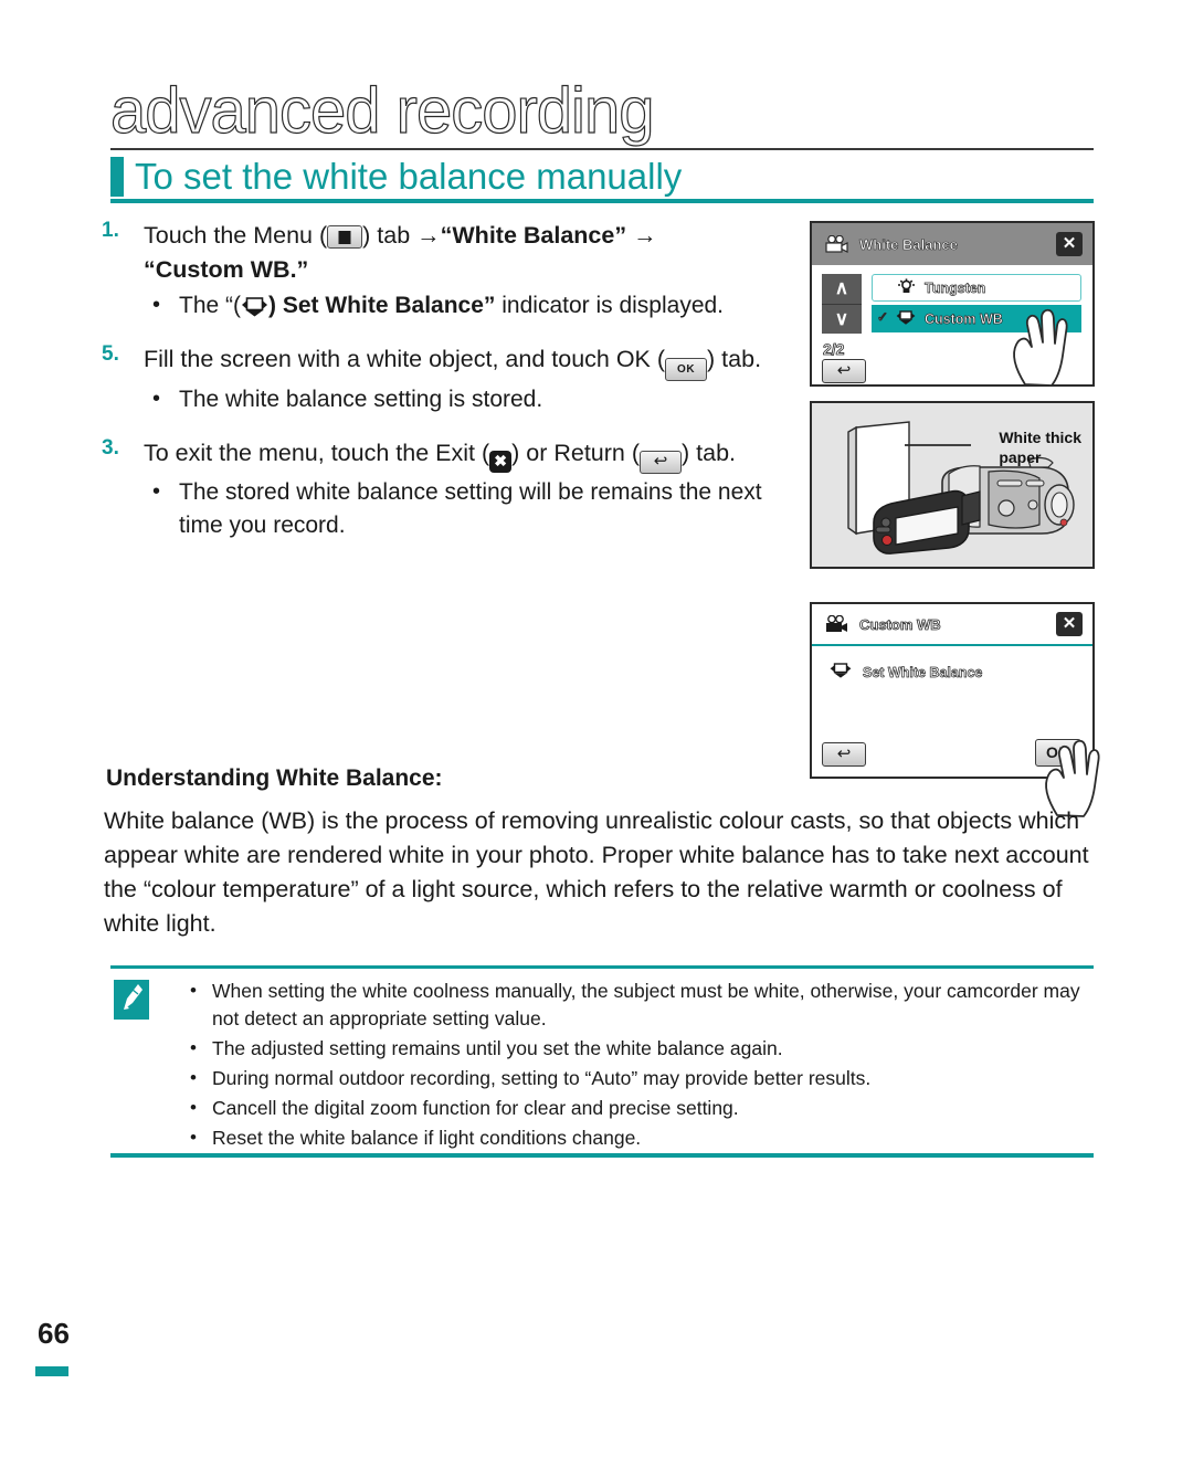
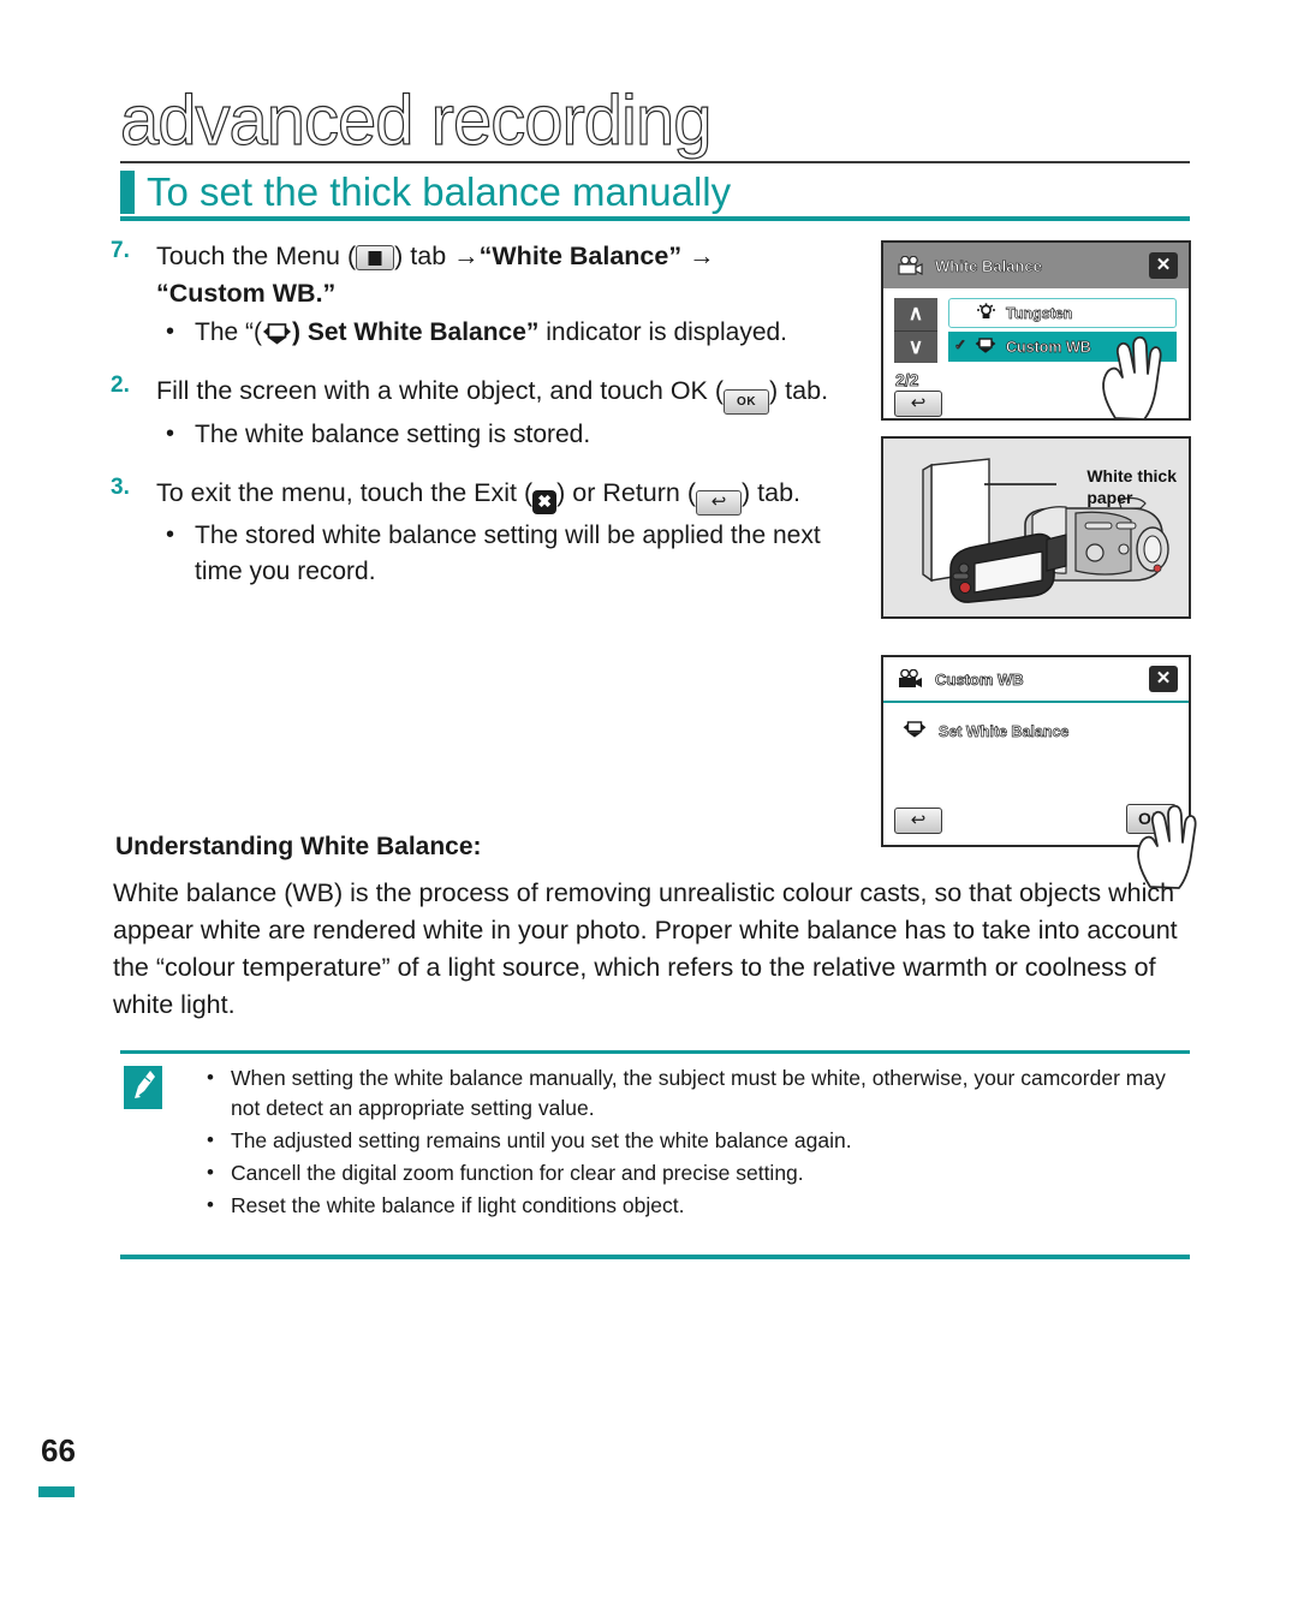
  advanced recording
- To set the white balance manually
+ To set the thick balance manually
- 1.
+ 7.
  Touch the Menu ( ) tab →“White Balance” →
  “Custom WB.”
  The “( ) Set White Balance” indicator is displayed.
- 5.
+ 2.
  Fill the screen with a white object, and touch OK ( OK) tab.
  The white balance setting is stored.
  3.
  To exit the menu, touch the Exit ( ✖ ) or Return ( ↩ ) tab.
- The stored white balance setting will be remains the next time you record.
+ The stored white balance setting will be applied the next time you record.
  White Balance
  ✕
  ∧
  ∨
  Tungsten
  ✓
  Custom WB
  2/2
  ↩
  White thick
  paper
  Custom WB
  ✕
  Set White Balance
  ↩
  Understanding White Balance:
- White balance (WB) is the process of removing unrealistic colour casts, so that objects which appear white are rendered white in your photo. Proper white balance has to take next account the “colour temperature” of a light source, which refers to the relative warmth or coolness of white light.
+ White balance (WB) is the process of removing unrealistic colour casts, so that objects which appear white are rendered white in your photo. Proper white balance has to take into account the “colour temperature” of a light source, which refers to the relative warmth or coolness of white light.
- When setting the white coolness manually, the subject must be white, otherwise, your camcorder may not detect an appropriate setting value.
+ When setting the white balance manually, the subject must be white, otherwise, your camcorder may not detect an appropriate setting value.
  The adjusted setting remains until you set the white balance again.
- During normal outdoor recording, setting to “Auto” may provide better results.
  Cancell the digital zoom function for clear and precise setting.
- Reset the white balance if light conditions change.
+ Reset the white balance if light conditions object.
  66
